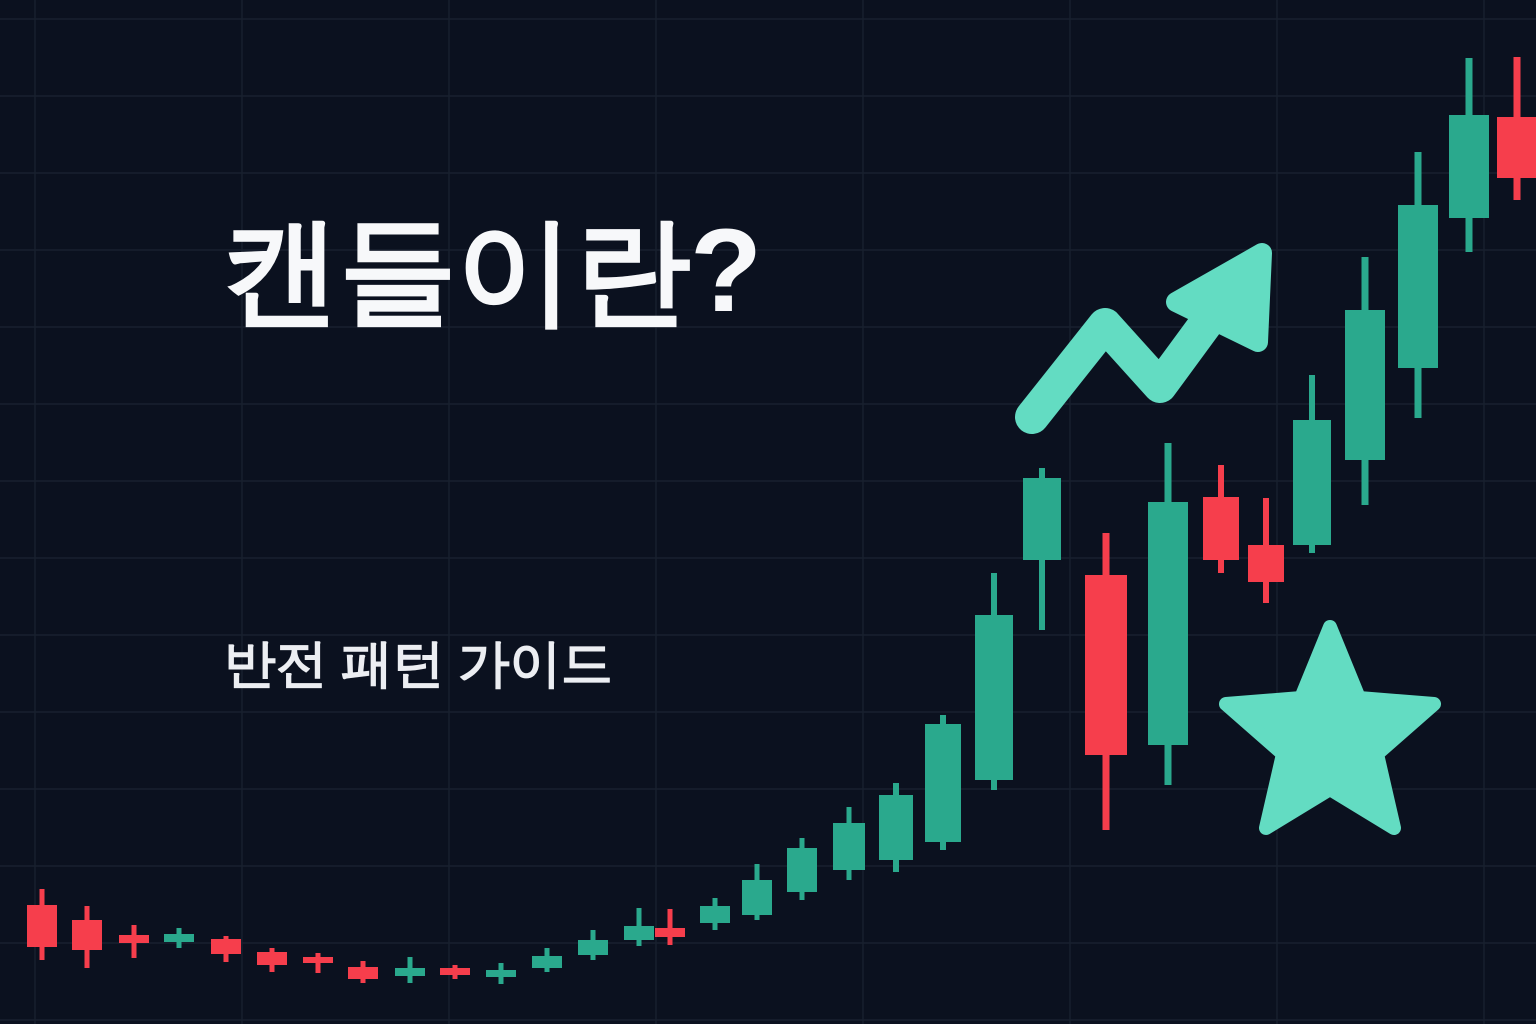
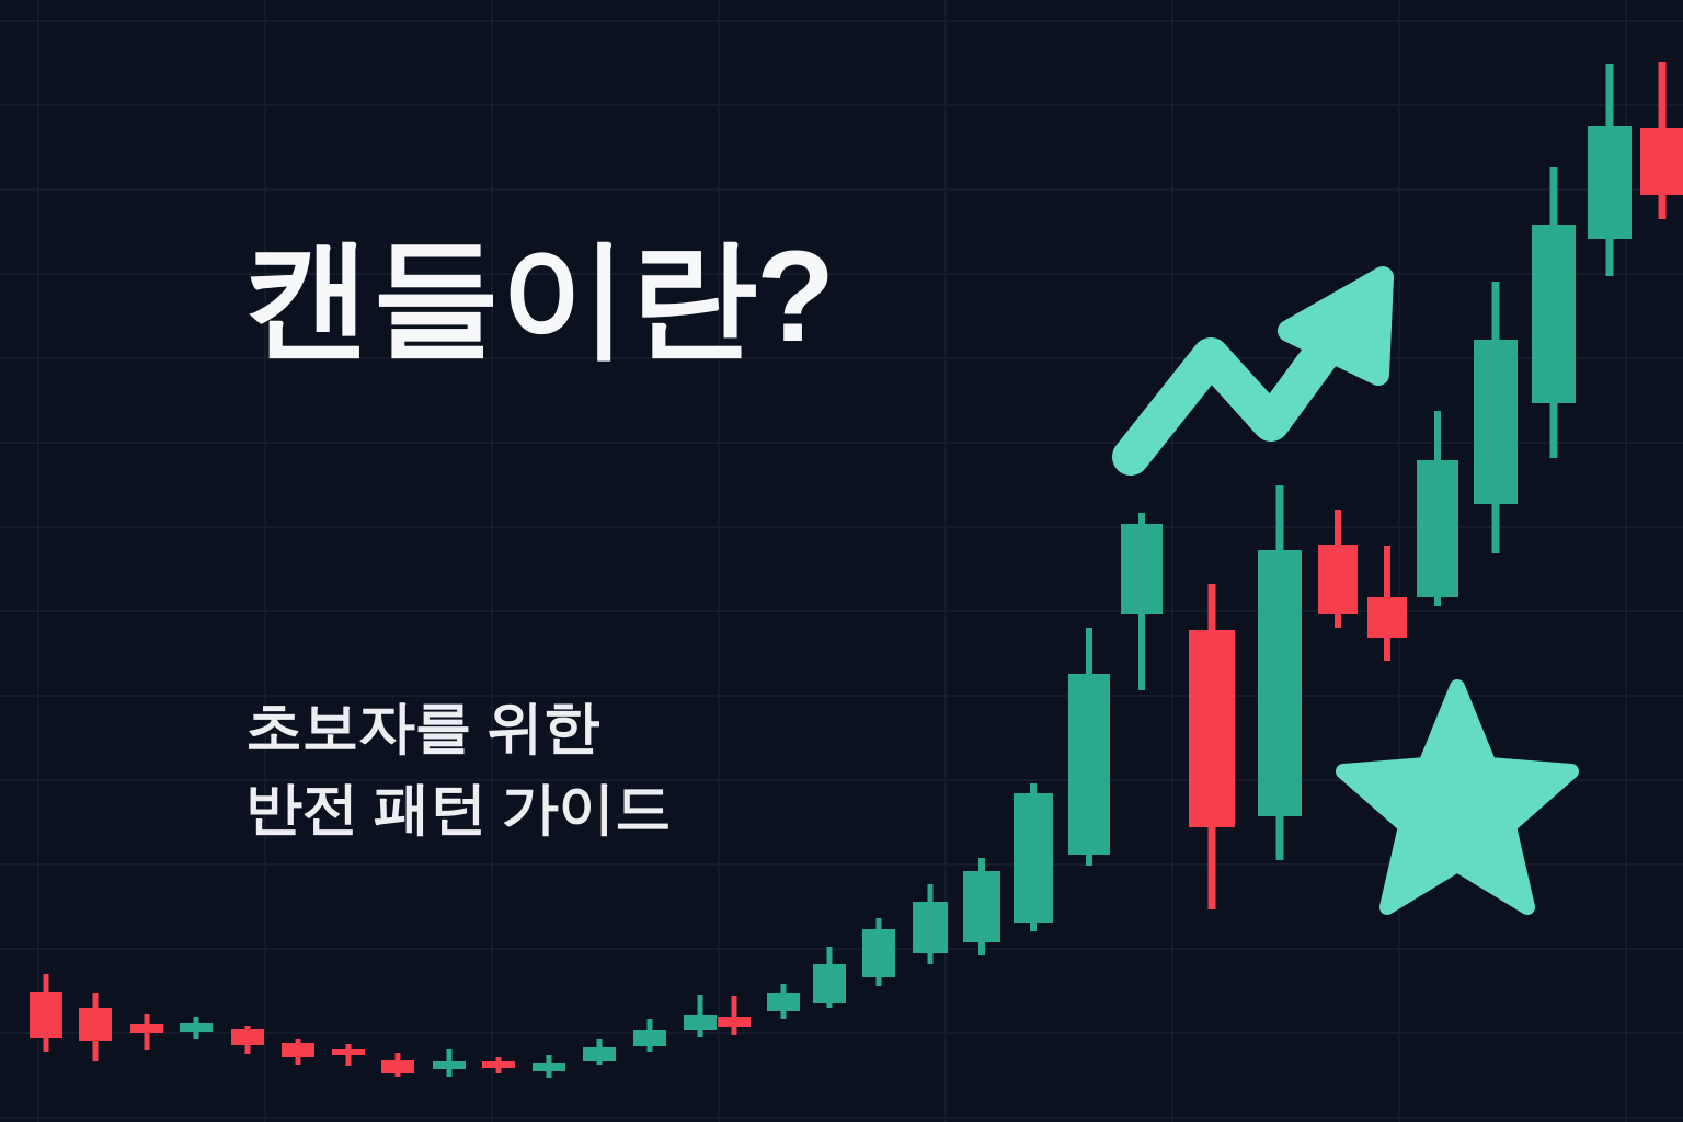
  캔들이란?
+ 초보자를 위한
  반전 패턴 가이드
